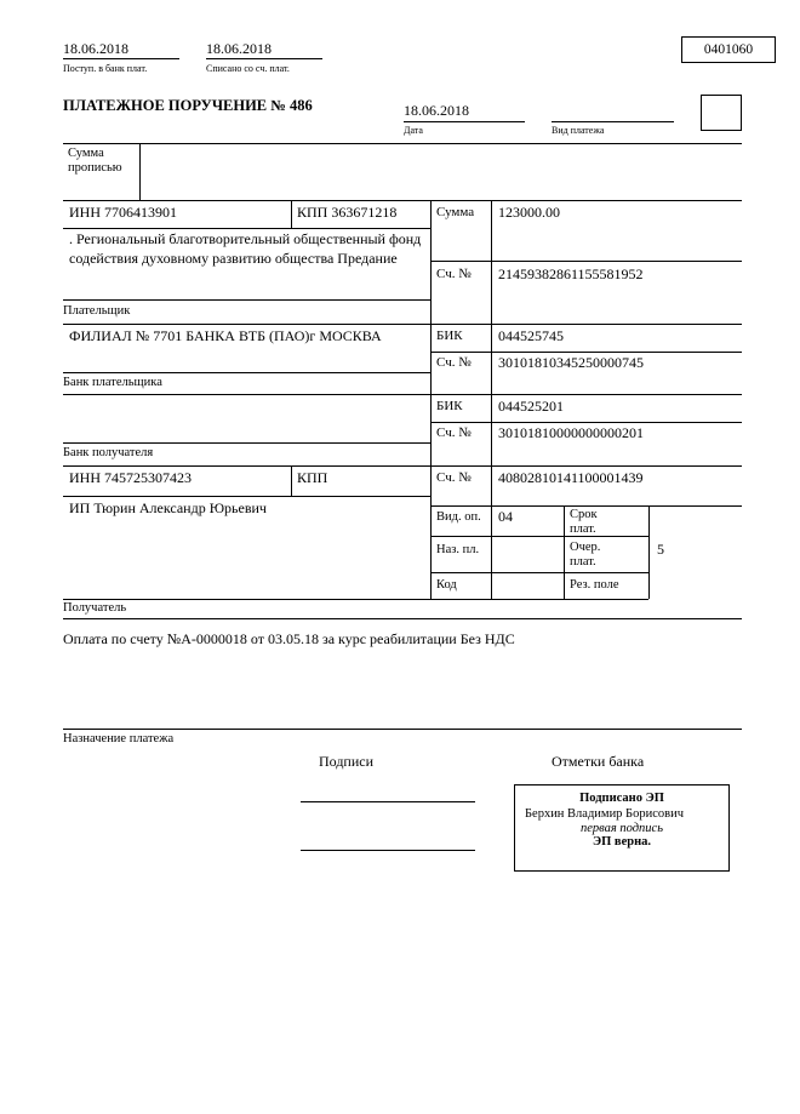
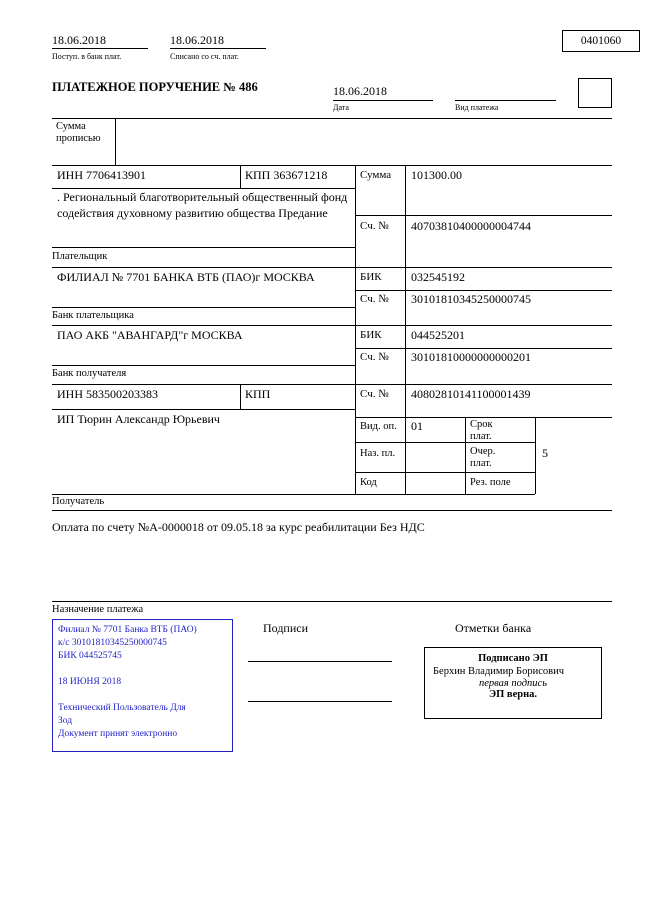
  18.06.2018
  Поступ. в банк плат.
  18.06.2018
  Списано со сч. плат.
  0401060
  ПЛАТЕЖНОЕ ПОРУЧЕНИЕ № 486
  18.06.2018
  Дата
  Вид платежа
  Сумма прописью
  ИНН 7706413901
  КПП 363671218
  Сумма
- 123000.00
+ 101300.00
  . Региональный благотворительный общественный фонд содействия духовному развитию общества Предание
  Сч. №
- 21459382861155581952
+ 40703810400000004744
  Плательщик
  ФИЛИАЛ № 7701 БАНКА ВТБ (ПАО)г МОСКВА
  БИК
- 044525745
+ 032545192
  Сч. №
  30101810345250000745
  Банк плательщика
+ ПАО АКБ "АВАНГАРД"г МОСКВА
  БИК
  044525201
  Сч. №
  30101810000000000201
  Банк получателя
- ИНН 745725307423
+ ИНН 583500203383
  КПП
  Сч. №
  40802810141100001439
  ИП Тюрин Александр Юрьевич
  Вид. оп.
- 04
+ 01
  Срок плат.
  Наз. пл.
  Очер. плат.
  5
  Код
  Рез. поле
  Получатель
- Оплата по счету №А-0000018 от 03.05.18 за курс реабилитации Без НДС
+ Оплата по счету №А-0000018 от 09.05.18 за курс реабилитации Без НДС
  Назначение платежа
+ Филиал № 7701 Банка ВТБ (ПАО)
+ к/с 30101810345250000745
+ БИК 044525745
+ 18 ИЮНЯ 2018
+ Технический Пользователь Для
+ Зод
+ Документ принят электронно
  Подписи
  Отметки банка
  Подписано ЭП
  Берхин Владимир Борисович
  первая подпись
  ЭП верна.
